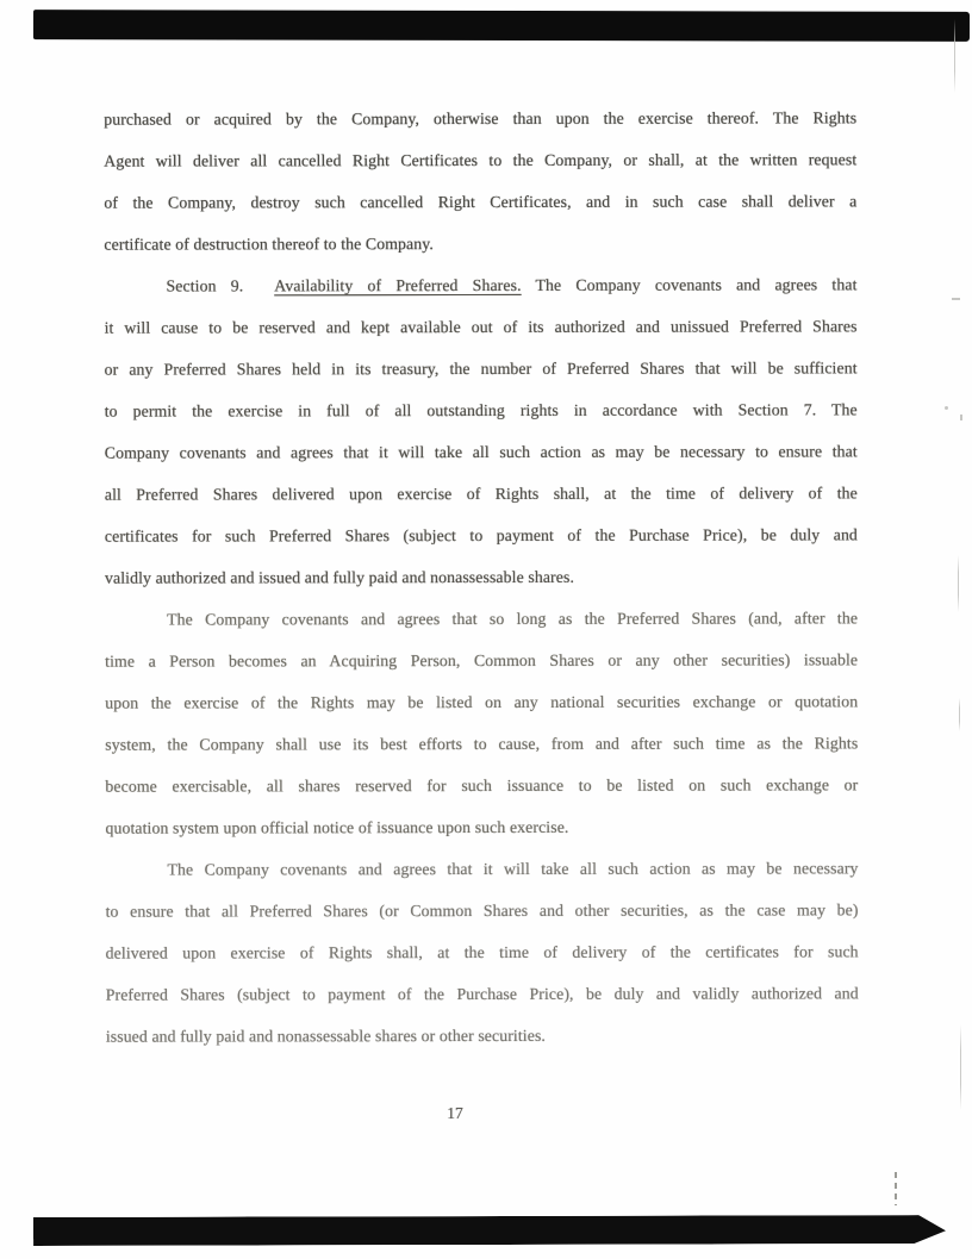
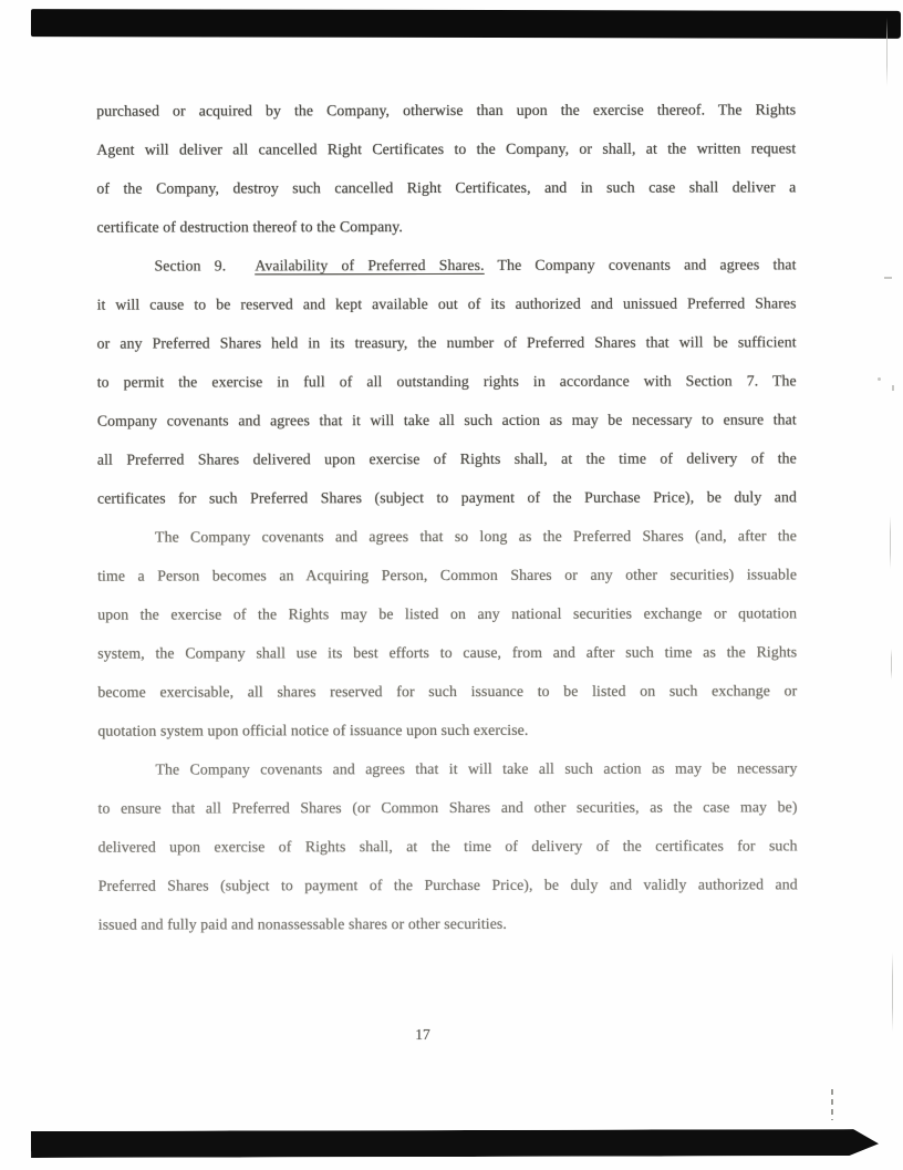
  purchased or acquired by the Company, otherwise than upon the exercise thereof. The Rights
  Agent will deliver all cancelled Right Certificates to the Company, or shall, at the written request
  of the Company, destroy such cancelled Right Certificates, and in such case shall deliver a
  certificate of destruction thereof to the Company.
  Section 9. Availability of Preferred Shares. The Company covenants and agrees that
  it will cause to be reserved and kept available out of its authorized and unissued Preferred Shares
  or any Preferred Shares held in its treasury, the number of Preferred Shares that will be sufficient
  to permit the exercise in full of all outstanding rights in accordance with Section 7. The
  Company covenants and agrees that it will take all such action as may be necessary to ensure that
  all Preferred Shares delivered upon exercise of Rights shall, at the time of delivery of the
  certificates for such Preferred Shares (subject to payment of the Purchase Price), be duly and
- validly authorized and issued and fully paid and nonassessable shares.
  The Company covenants and agrees that so long as the Preferred Shares (and, after the
  time a Person becomes an Acquiring Person, Common Shares or any other securities) issuable
  upon the exercise of the Rights may be listed on any national securities exchange or quotation
  system, the Company shall use its best efforts to cause, from and after such time as the Rights
  become exercisable, all shares reserved for such issuance to be listed on such exchange or
  quotation system upon official notice of issuance upon such exercise.
  The Company covenants and agrees that it will take all such action as may be necessary
  to ensure that all Preferred Shares (or Common Shares and other securities, as the case may be)
  delivered upon exercise of Rights shall, at the time of delivery of the certificates for such
  Preferred Shares (subject to payment of the Purchase Price), be duly and validly authorized and
  issued and fully paid and nonassessable shares or other securities.
  17
